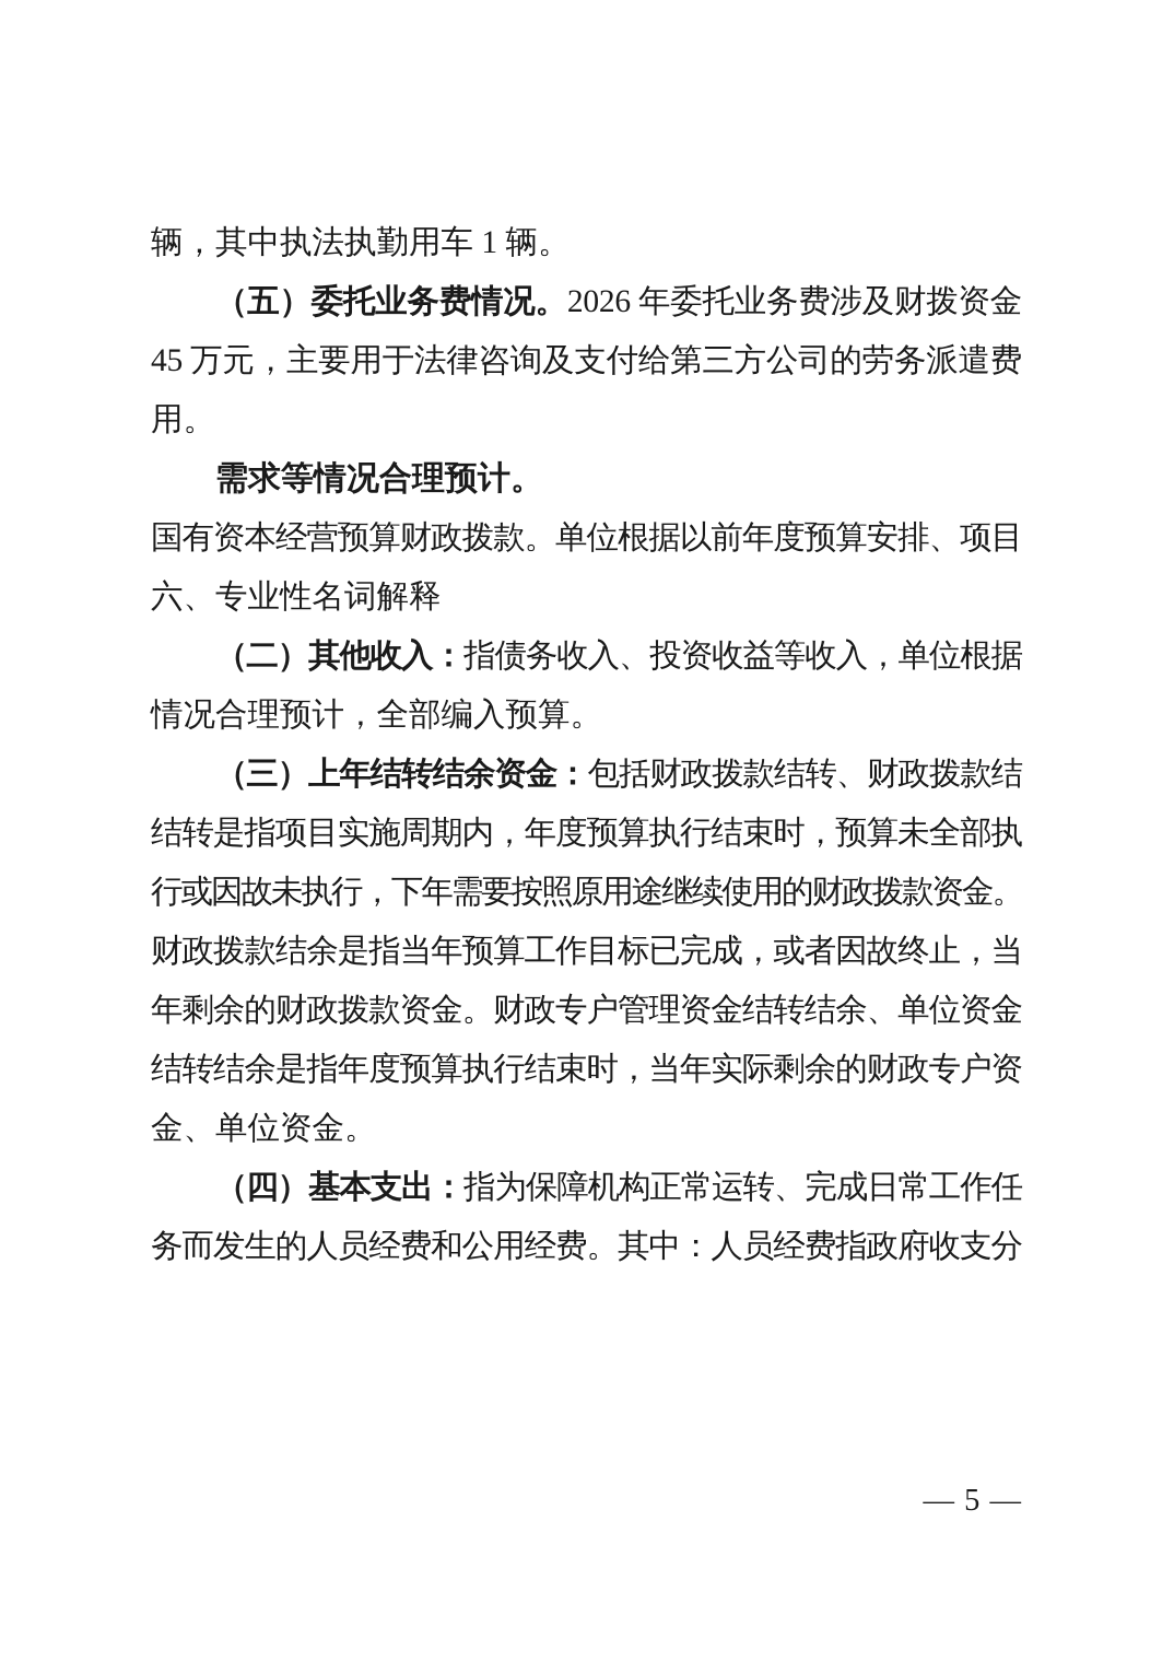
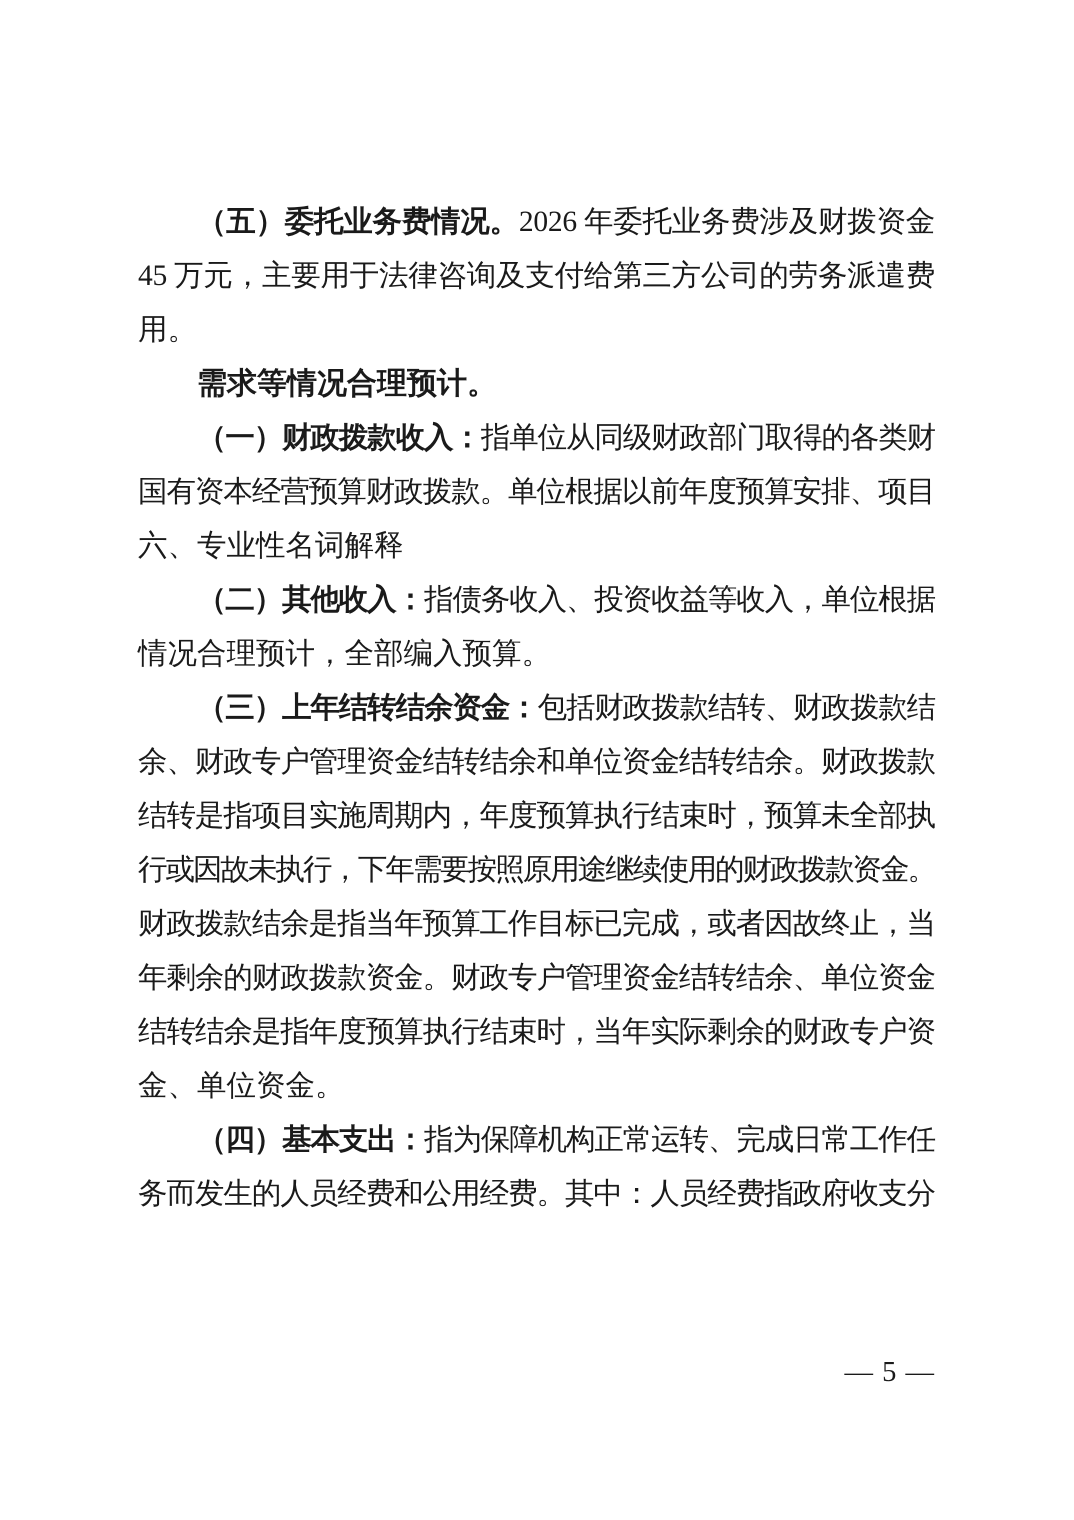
- 辆，其中执法执勤用车 1 辆。
  （五）委托业务费情况。2026 年委托业务费涉及财拨资金
  45 万元，主要用于法律咨询及支付给第三方公司的劳务派遣费
  用。
  需求等情况合理预计。
+ （一）财政拨款收入：指单位从同级财政部门取得的各类财
  国有资本经营预算财政拨款。单位根据以前年度预算安排、项目
  六、专业性名词解释
  （二）其他收入：指债务收入、投资收益等收入，单位根据
  情况合理预计，全部编入预算。
  （三）上年结转结余资金：包括财政拨款结转、财政拨款结
+ 余、财政专户管理资金结转结余和单位资金结转结余。财政拨款
  结转是指项目实施周期内，年度预算执行结束时，预算未全部执
  行或因故未执行，下年需要按照原用途继续使用的财政拨款资金。
  财政拨款结余是指当年预算工作目标已完成，或者因故终止，当
  年剩余的财政拨款资金。财政专户管理资金结转结余、单位资金
  结转结余是指年度预算执行结束时，当年实际剩余的财政专户资
  金、单位资金。
  （四）基本支出：指为保障机构正常运转、完成日常工作任
  务而发生的人员经费和公用经费。其中：人员经费指政府收支分
  — 5 —
